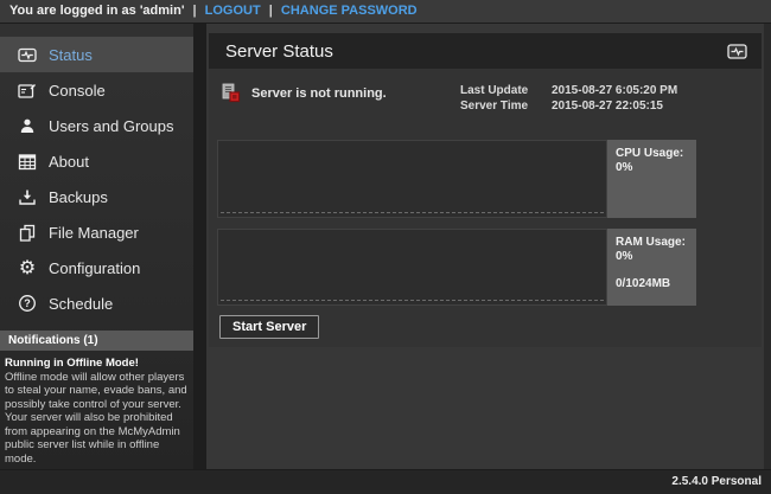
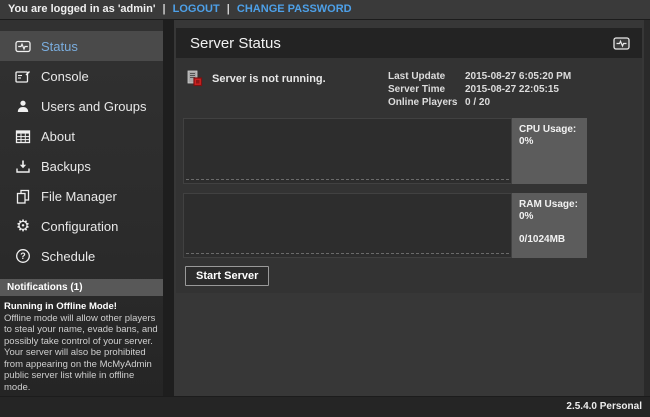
  You are logged in as 'admin' | LOGOUT | CHANGE PASSWORD
  Status
  Console
  Users and Groups
  About
  Backups
  File Manager
  ⚙
  Configuration
  ?
  Schedule
  Notifications (1)
  Running in Offline Mode!
  Offline mode will allow other players to steal your name, evade bans, and possibly take control of your server. Your server will also be prohibited from appearing on the McMyAdmin public server list while in offline mode.
  Server Status
  Server is not running.
  Last Update
  2015-08-27 6:05:20 PM
  Server Time
  2015-08-27 22:05:15
+ Online Players
+ 0 / 20
  CPU Usage:
  0%
  RAM Usage:
  0%
  0/1024MB
  Start Server
  2.5.4.0 Personal
